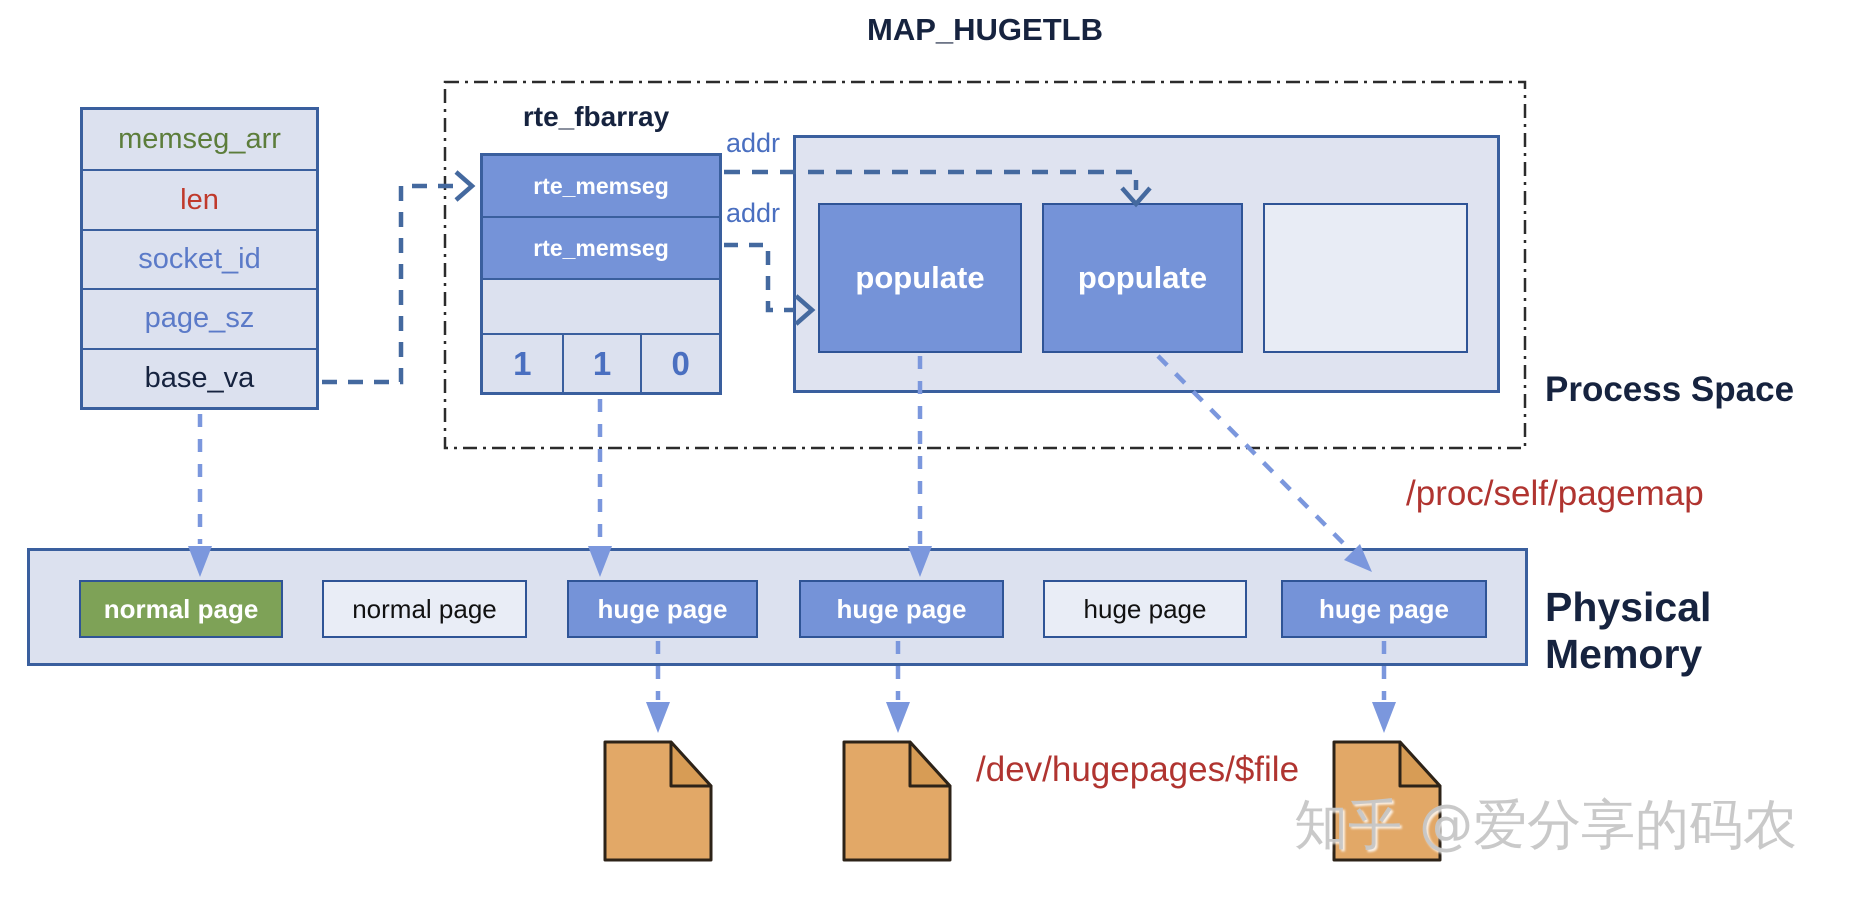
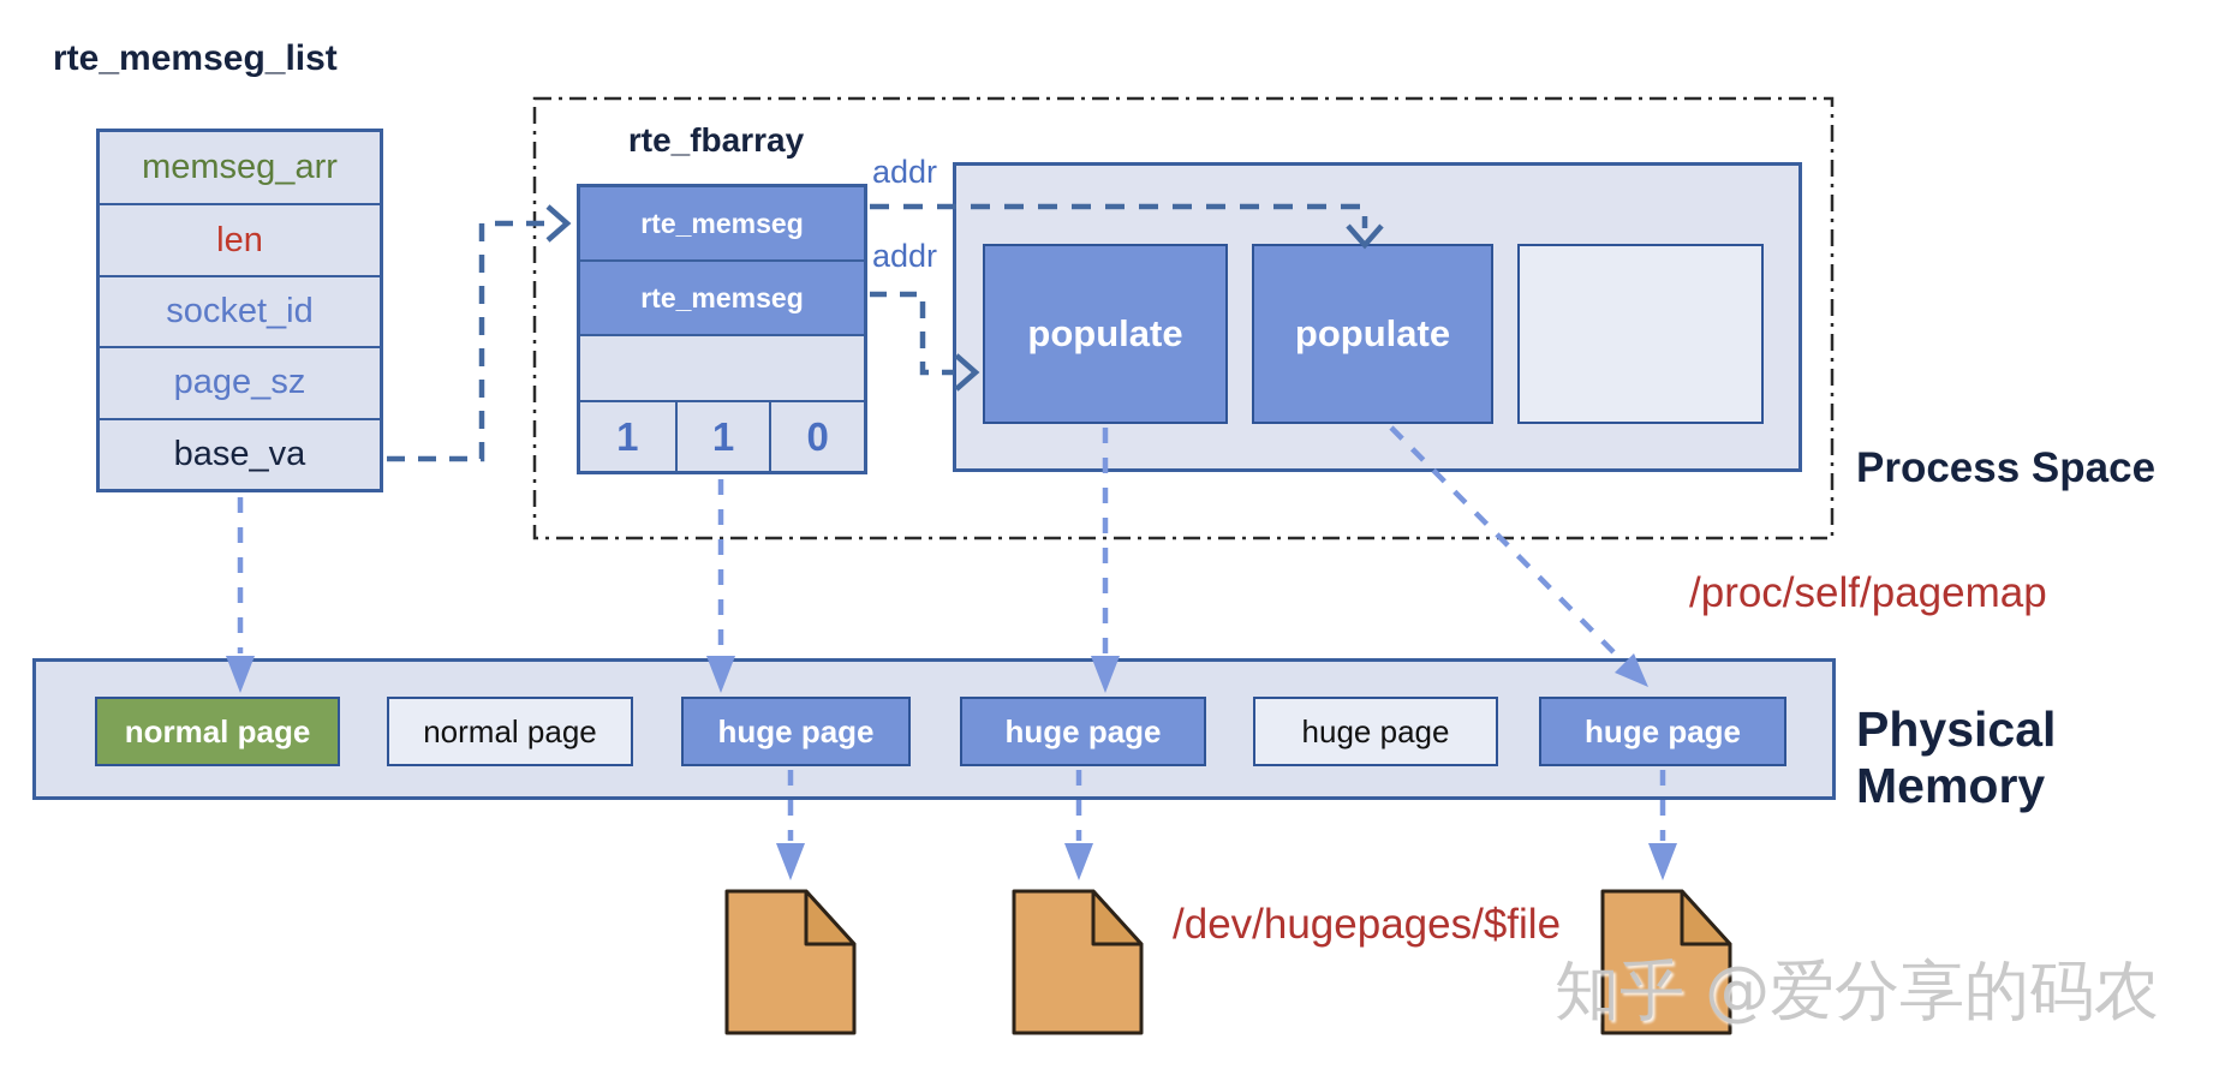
+ rte_memseg_list
  memseg_arr
  len
  socket_id
  page_sz
  base_va
- MAP_HUGETLB
  rte_fbarray
  rte_memseg
  rte_memseg
  1
  1
  0
  addr
  addr
  populate
  populate
  Process Space
  /proc/self/pagemap
  normal page
  normal page
  huge page
  huge page
  huge page
  huge page
  Physical Memory
  /dev/hugepages/$file
  知乎 @爱分享的码农
